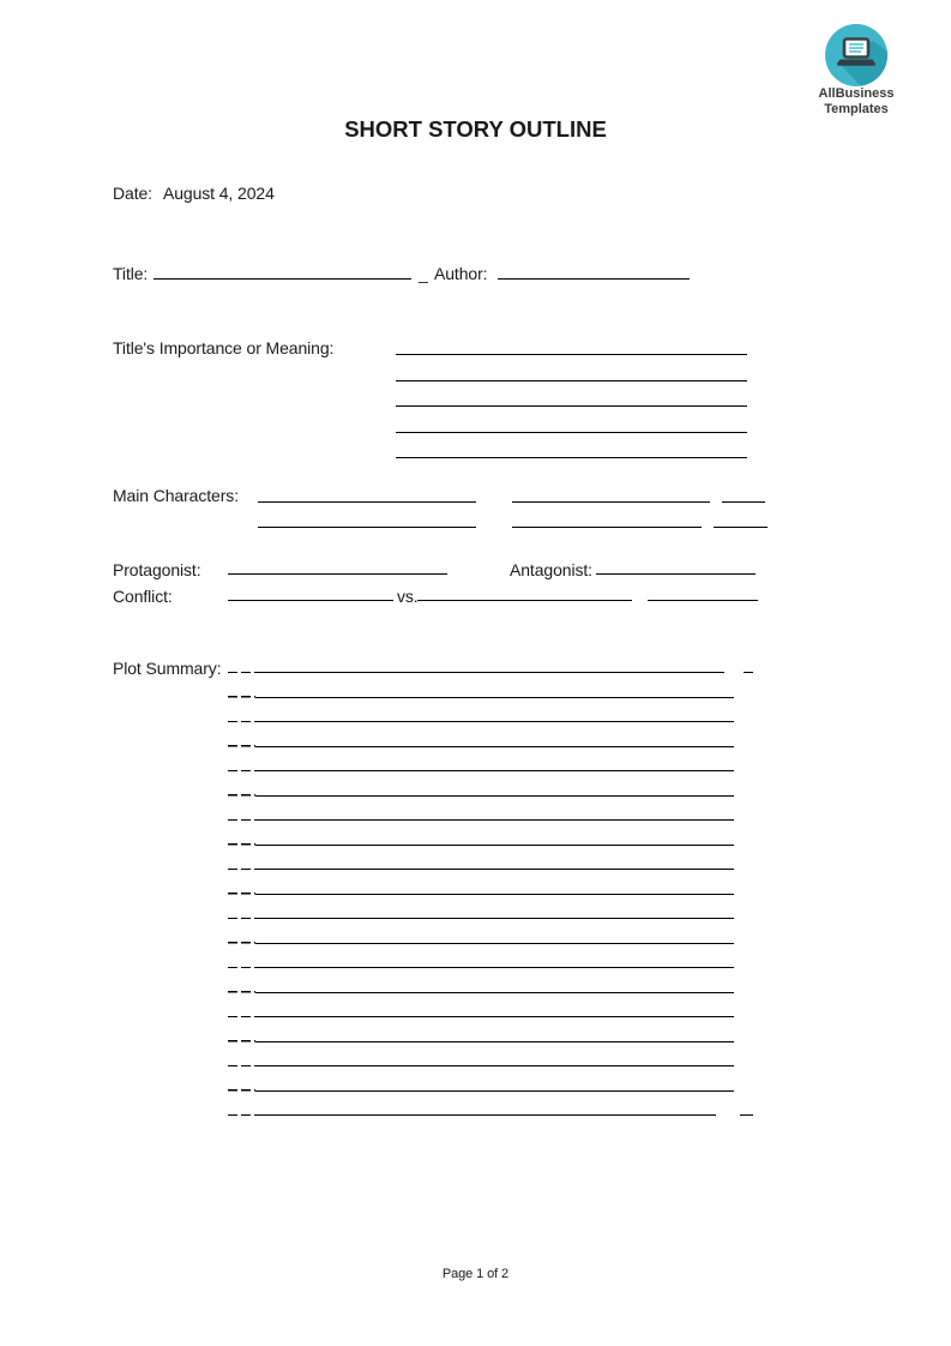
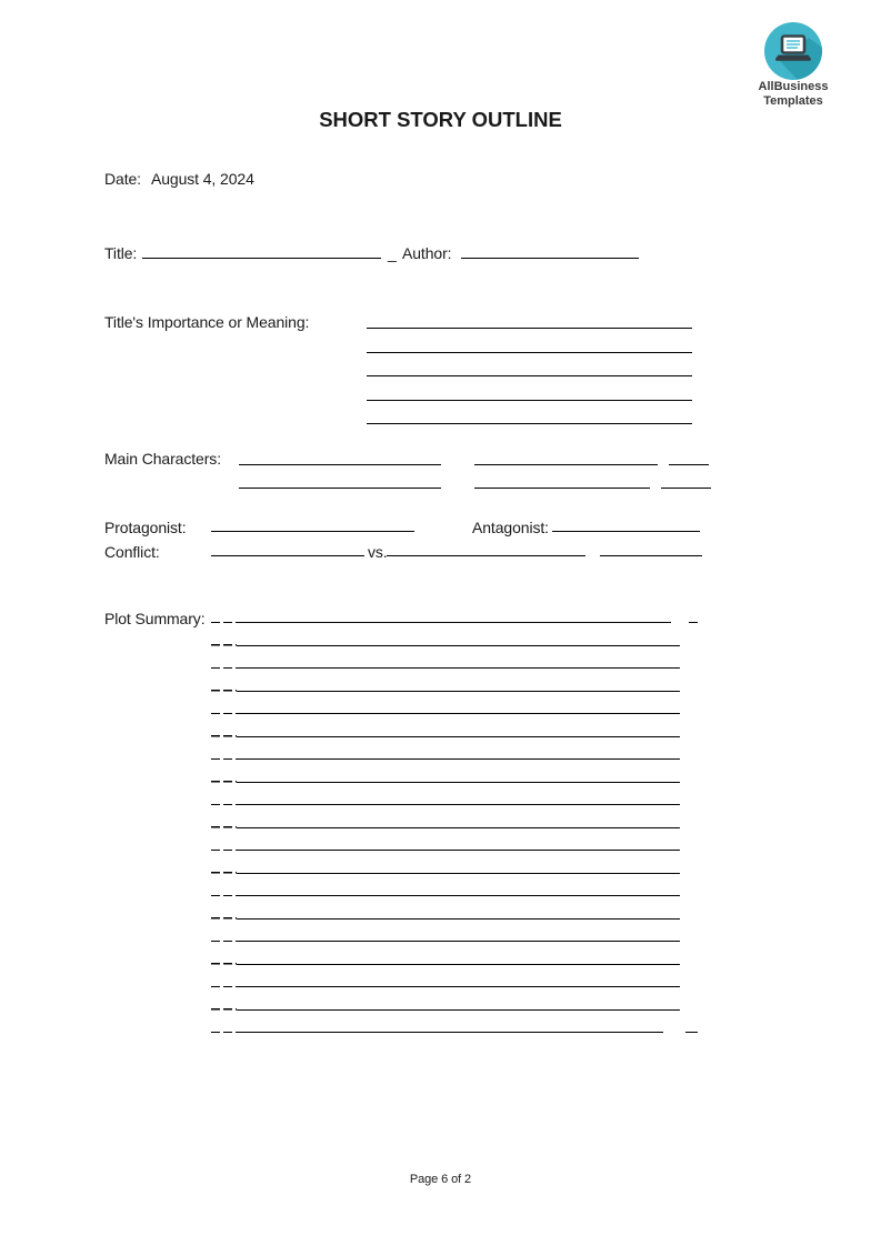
  AllBusiness
  Templates
  SHORT STORY OUTLINE
  Date:
  August 4, 2024
  Title:
  _
  Author:
  Title's Importance or Meaning:
  Main Characters:
  Protagonist:
  Antagonist:
  Conflict:
  vs.
  Plot Summary:
- Page 1 of 2
+ Page 6 of 2
